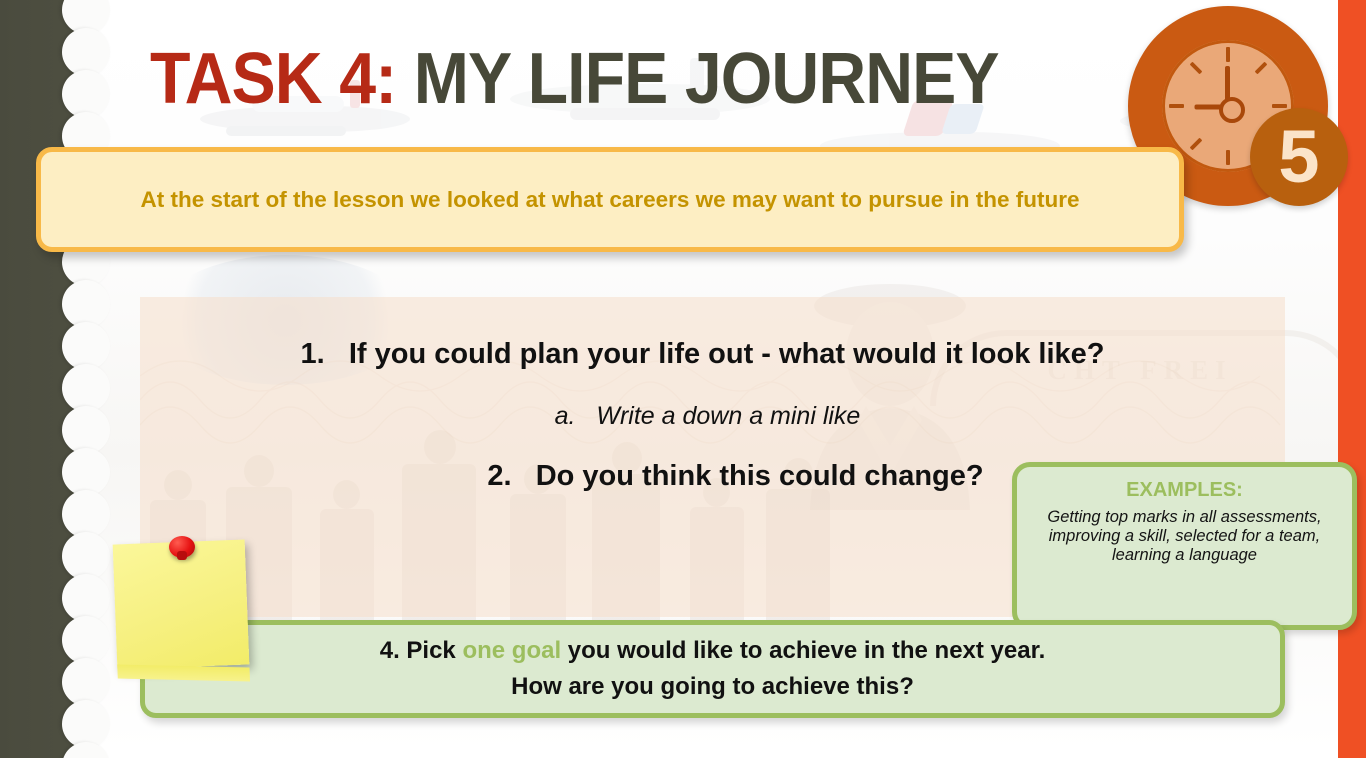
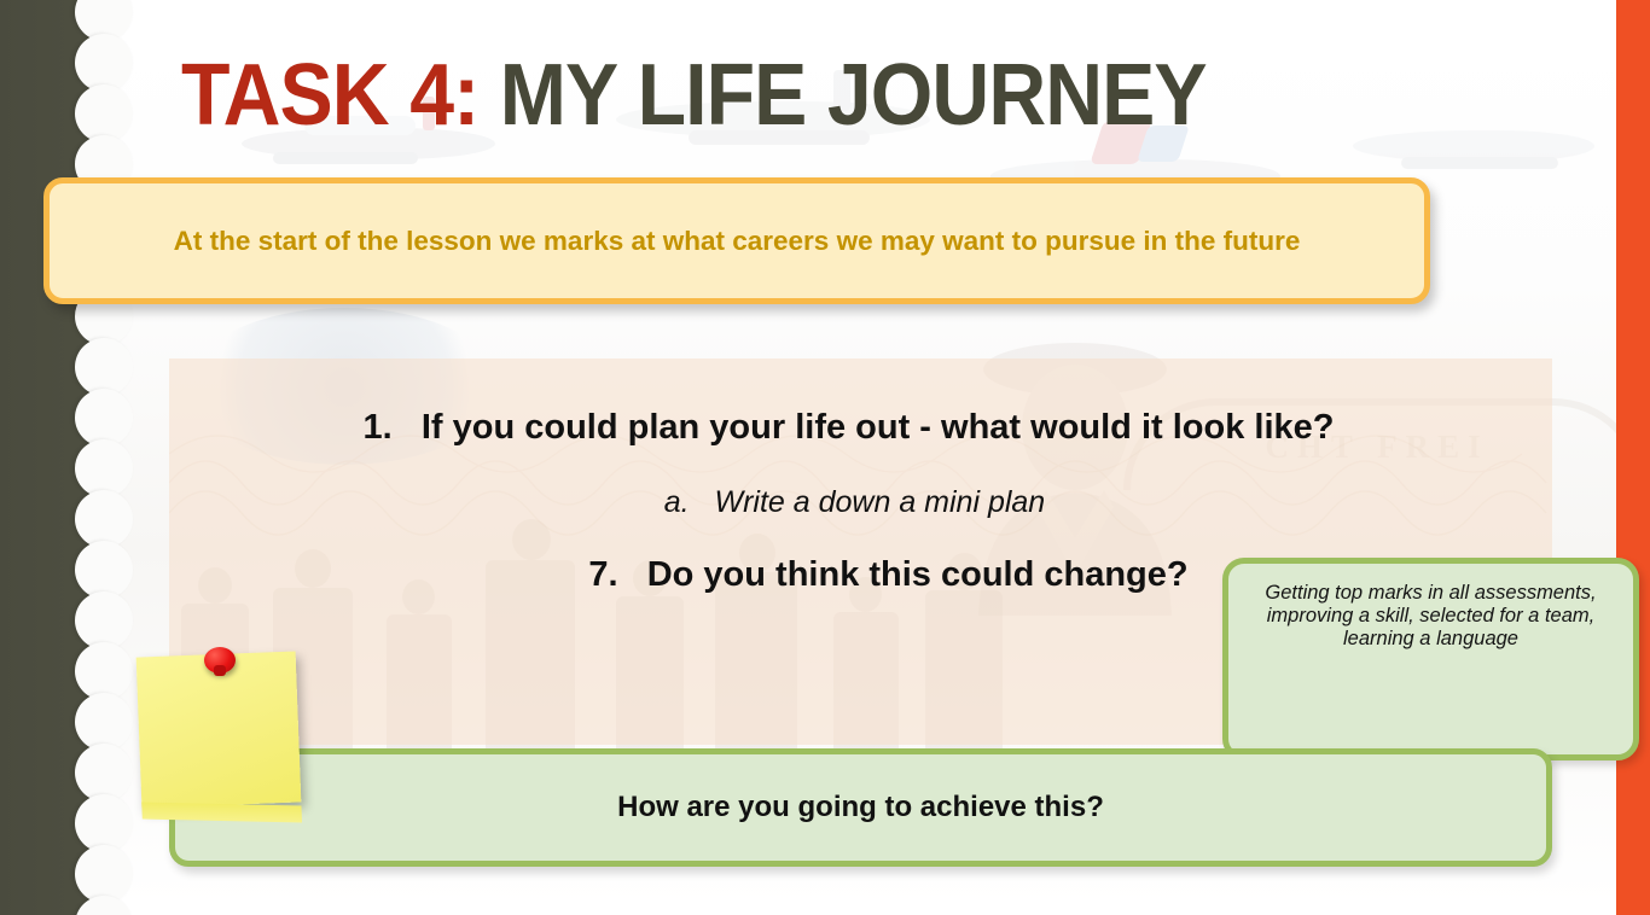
  CHT FREI
  TASK 4: MY LIFE JOURNEY
- 5
- At the start of the lesson we looked at what careers we may want to pursue in the future
+ At the start of the lesson we marks at what careers we may want to pursue in the future
  1. If you could plan your life out - what would it look like?
- a. Write a down a mini like
+ a. Write a down a mini plan
- 2. Do you think this could change?
+ 7. Do you think this could change?
- EXAMPLES:
  Getting top marks in all assessments, improving a skill, selected for a team, learning a language
- 4. Pick one goal you would like to achieve in the next year.
  How are you going to achieve this?
